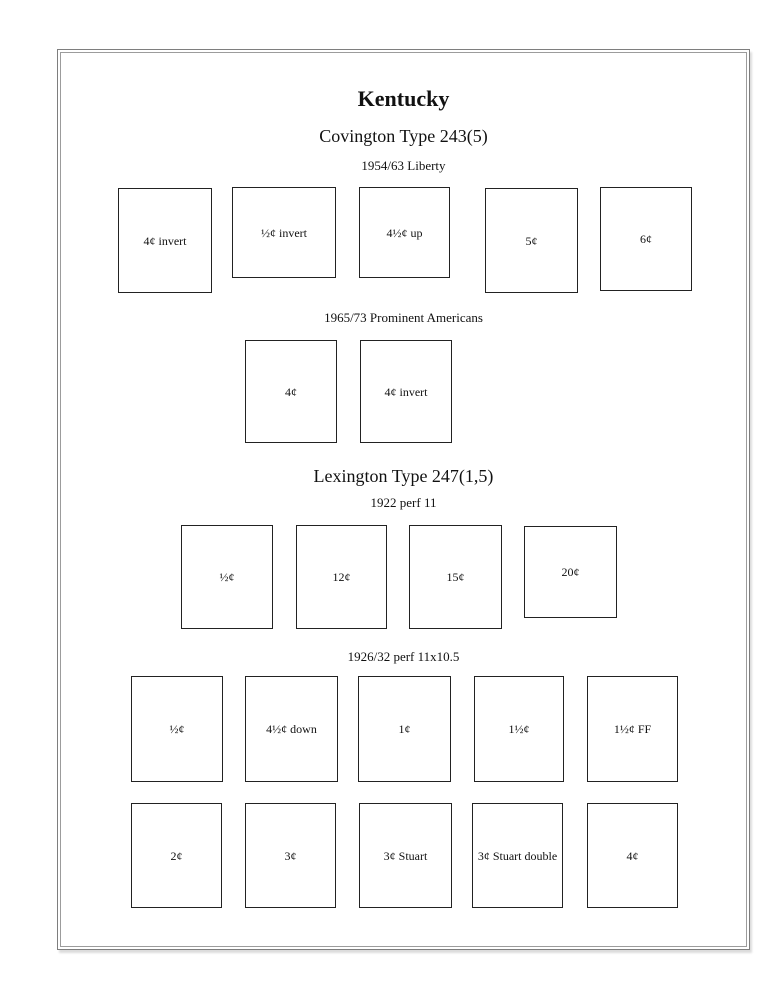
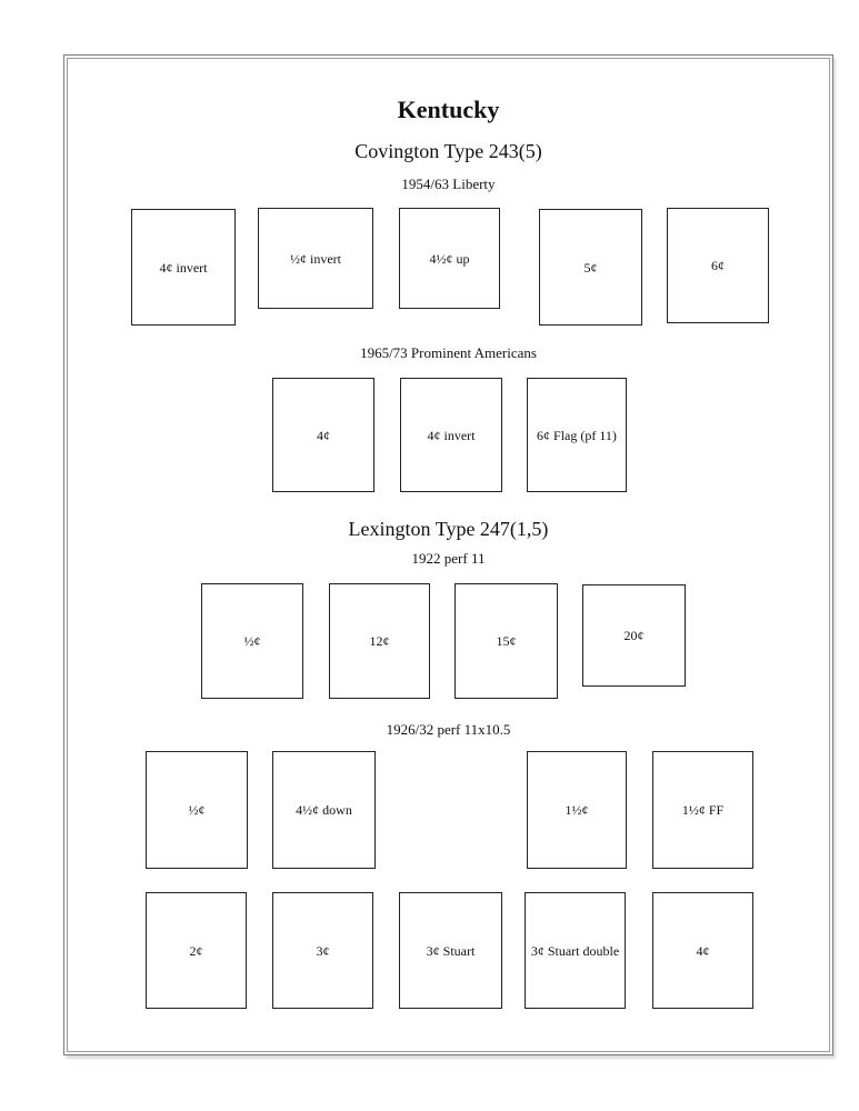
  Kentucky
  Covington Type 243(5)
  1954/63 Liberty
  1965/73 Prominent Americans
  Lexington Type 247(1,5)
  1922 perf 11
  1926/32 perf 11x10.5
  4¢ invert
  ½¢ invert
  4½¢ up
  5¢
  6¢
  4¢
  4¢ invert
+ 6¢ Flag (pf 11)
  ½¢
  12¢
  15¢
  20¢
  ½¢
  4½¢ down
- 1¢
  1½¢
  1½¢ FF
  2¢
  3¢
  3¢ Stuart
  3¢ Stuart double
  4¢
